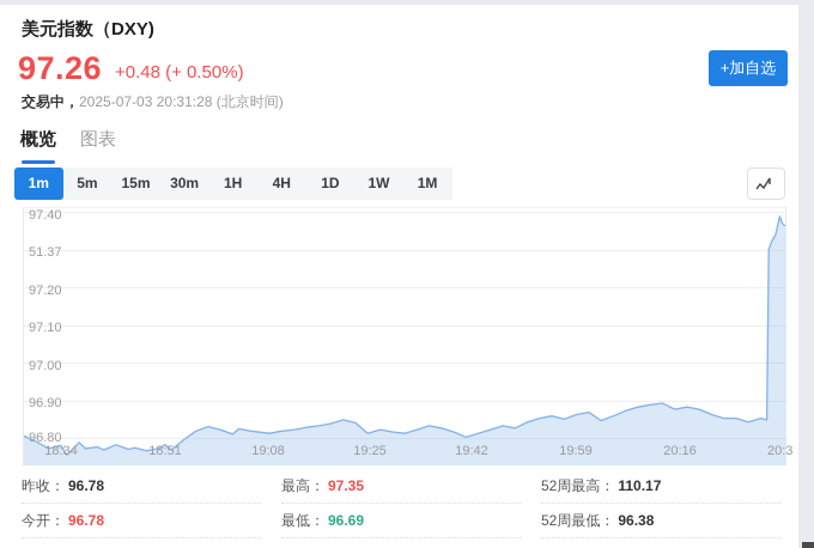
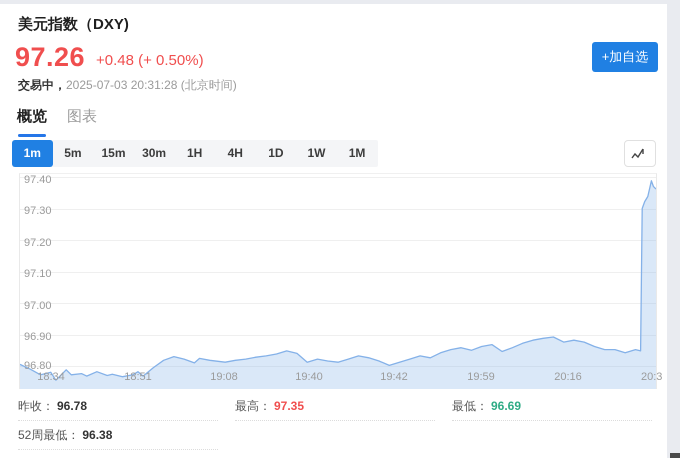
  美元指数（DXY)
  97.26
  +0.48 (+ 0.50%)
  交易中，2025-07-03 20:31:28 (北京时间)
  +加自选
  概览
  图表
  1m
  5m
  15m
  30m
  1H
  4H
  1D
  1W
  1M
  97.40
- 51.37
+ 97.30
  97.20
  97.10
  97.00
  96.90
  96.80
  18:34
  18:51
  19:08
- 19:25
+ 19:40
  19:42
  19:59
  20:16
  20:3
  昨收： 96.78
  最高： 97.35
- 52周最高： 110.17
- 今开： 96.78
  最低： 96.69
  52周最低： 96.38
